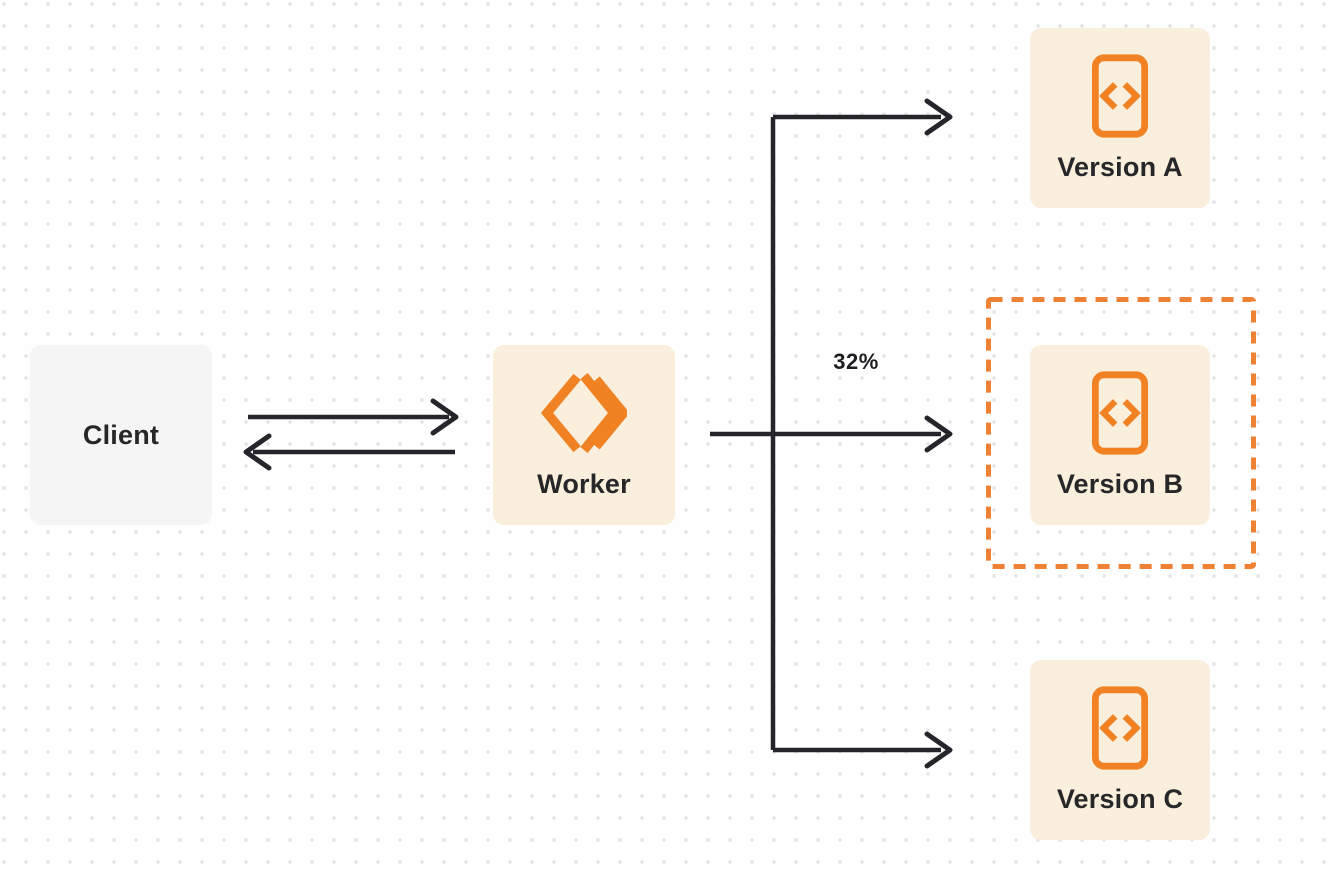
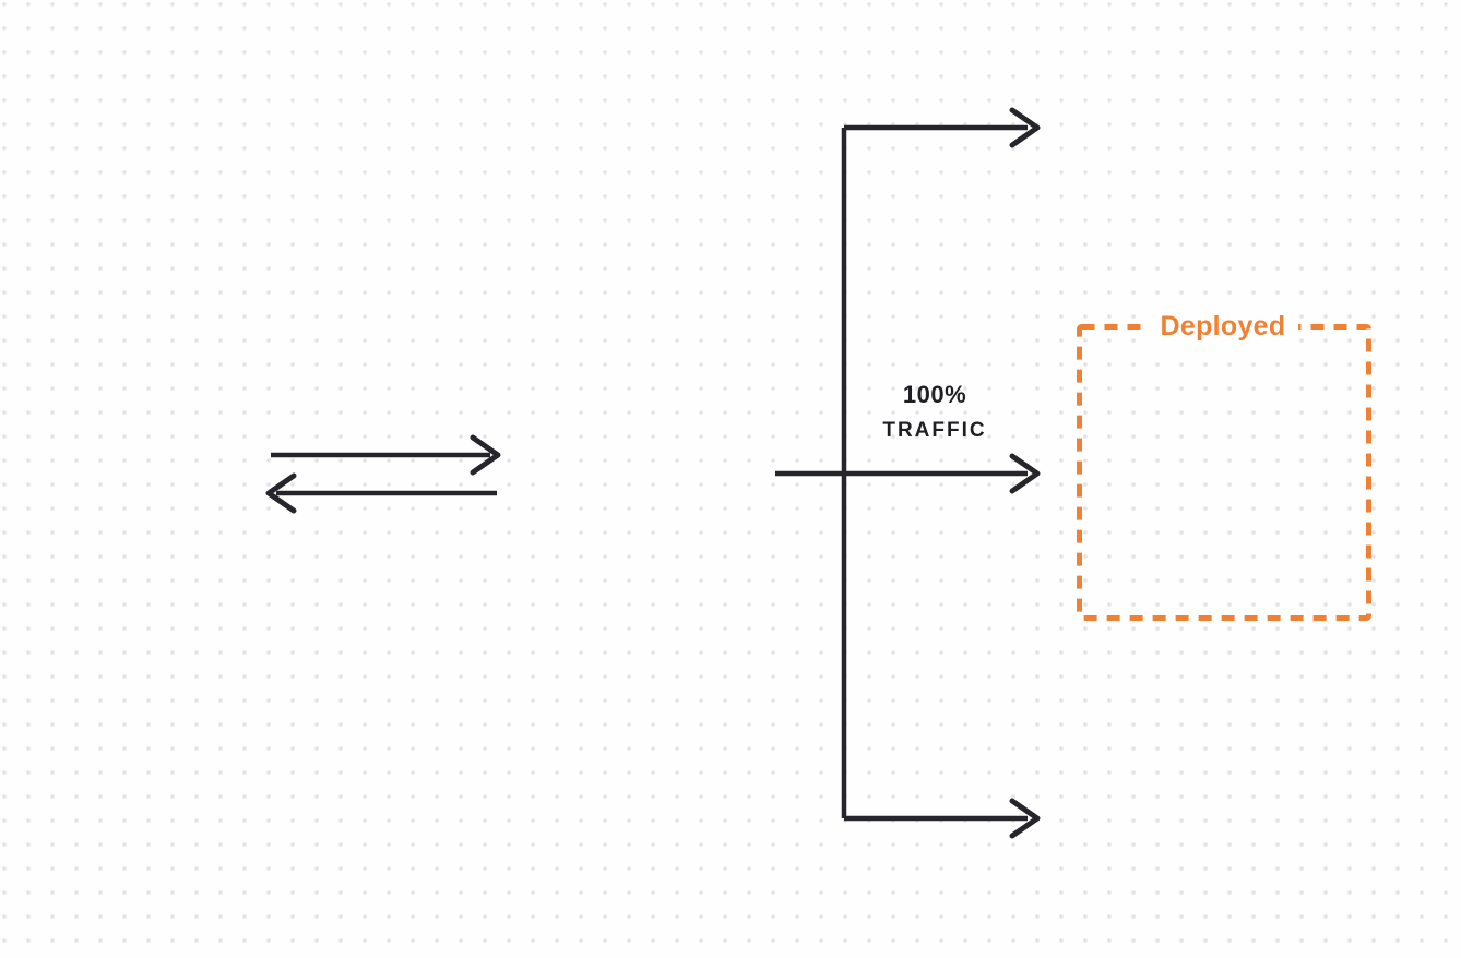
- Client
- Worker
- Version A
- Version B
- Version C
- 32%
+ 100%
+ TRAFFIC
+ Deployed
